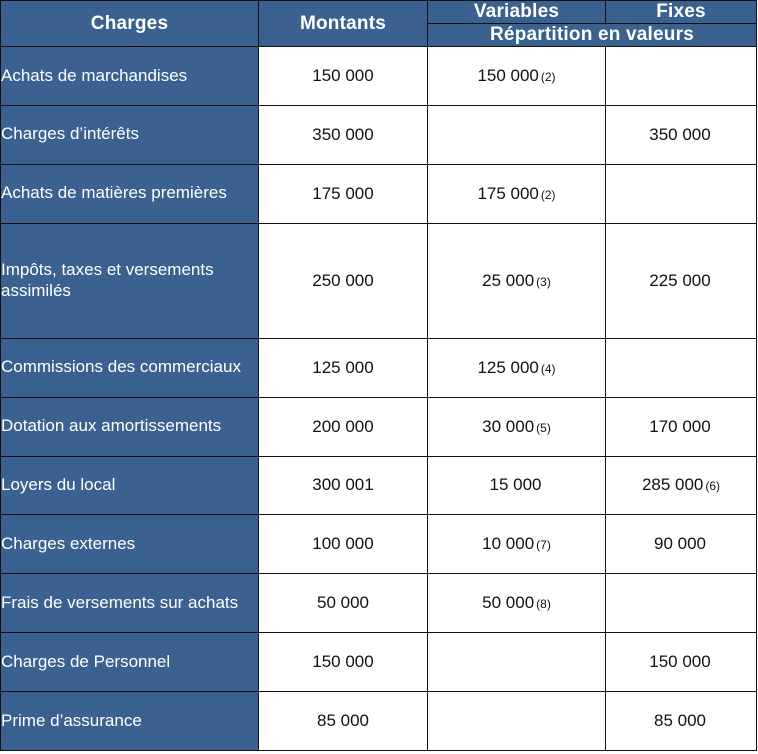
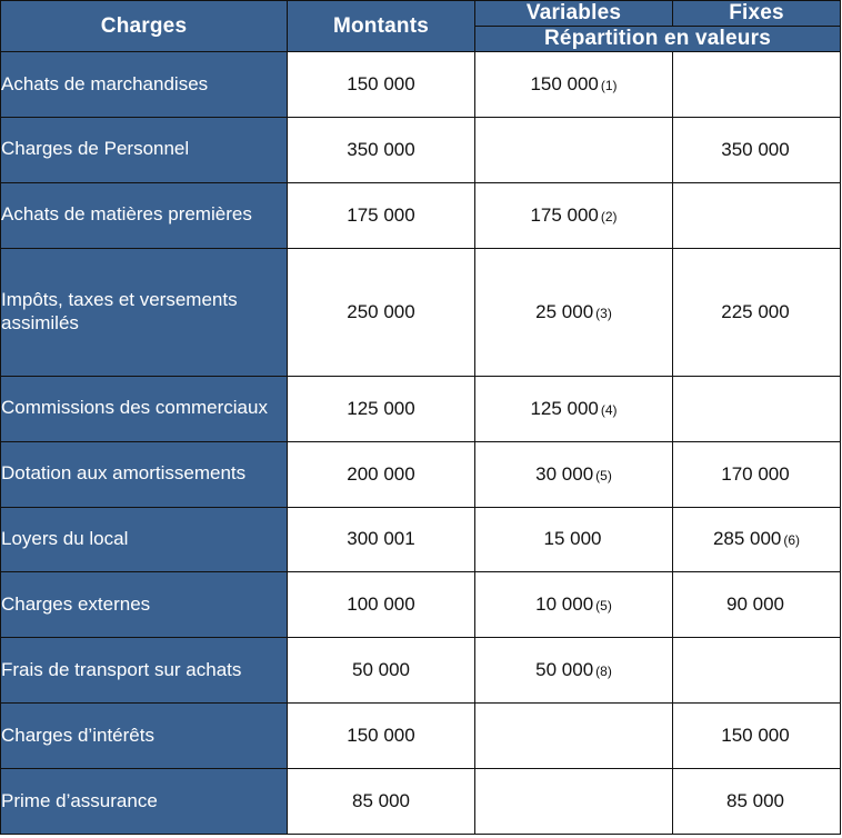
  Charges	Montants	Variables	Fixes
  Répartition en valeurs
- Achats de marchandises	150 000	150 000 (2)
+ Achats de marchandises	150 000	150 000 (1)
- Charges d’intérêts	350 000		350 000
+ Charges de Personnel	350 000		350 000
  Achats de matières premières	175 000	175 000 (2)
  Impôts, taxes et versements assimilés	250 000	25 000 (3)	225 000
  Commissions des commerciaux	125 000	125 000 (4)
  Dotation aux amortissements	200 000	30 000 (5)	170 000
  Loyers du local	300 001	15 000	285 000 (6)
- Charges externes	100 000	10 000 (7)	90 000
+ Charges externes	100 000	10 000 (5)	90 000
- Frais de versements sur achats	50 000	50 000 (8)
+ Frais de transport sur achats	50 000	50 000 (8)
- Charges de Personnel	150 000		150 000
+ Charges d’intérêts	150 000		150 000
  Prime d’assurance	85 000		85 000
